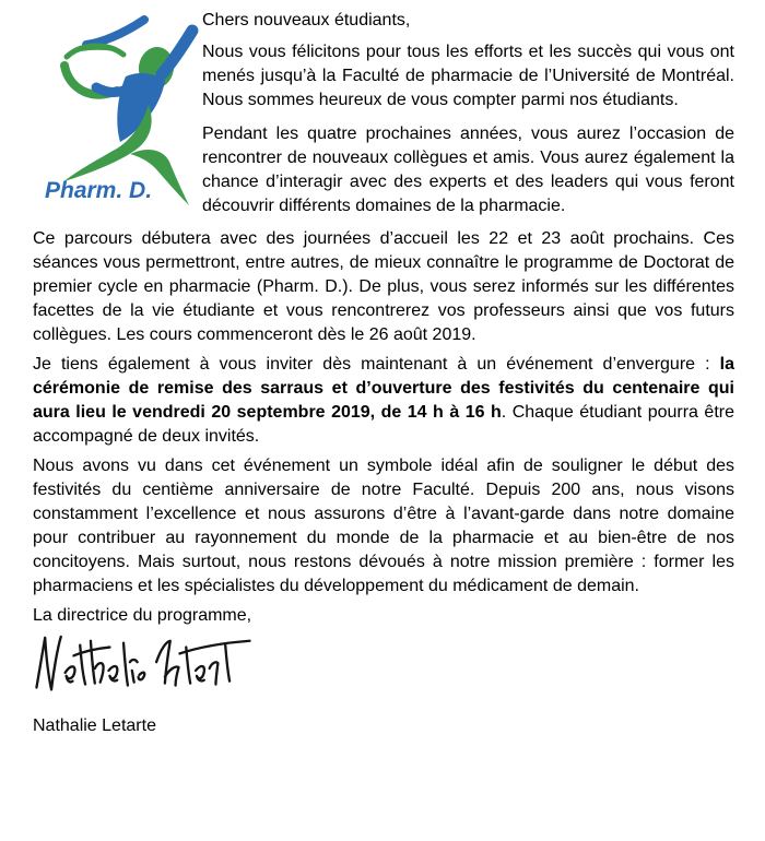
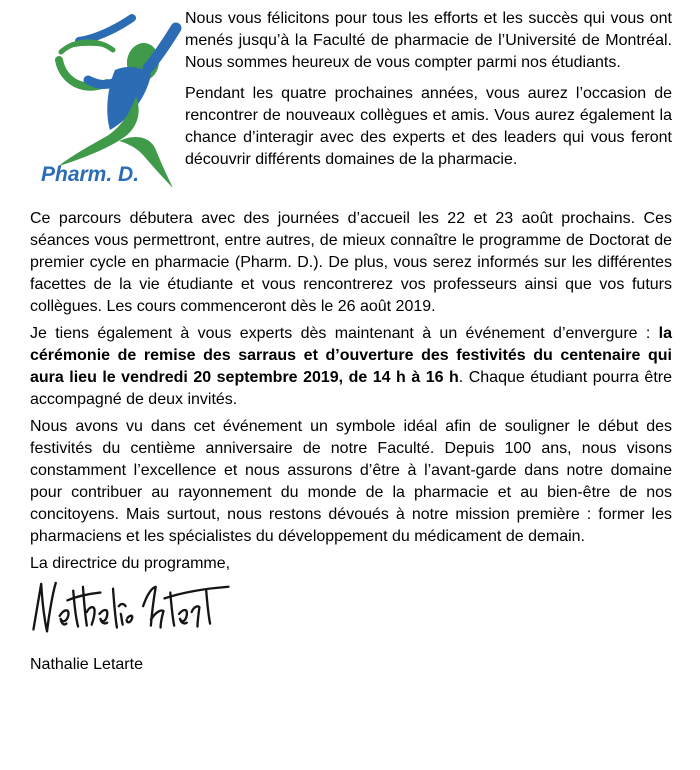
  Pharm. D.
- Chers nouveaux étudiants,
  Nous vous félicitons pour tous les efforts et les succès qui vous ont menés jusqu’à la Faculté de pharmacie de l’Université de Montréal. Nous sommes heureux de vous compter parmi nos étudiants.
  Pendant les quatre prochaines années, vous aurez l’occasion de rencontrer de nouveaux collègues et amis. Vous aurez également la chance d’interagir avec des experts et des leaders qui vous feront découvrir différents domaines de la pharmacie.
  Ce parcours débutera avec des journées d’accueil les 22 et 23 août prochains. Ces séances vous permettront, entre autres, de mieux connaître le programme de Doctorat de premier cycle en pharmacie (Pharm. D.). De plus, vous serez informés sur les différentes facettes de la vie étudiante et vous rencontrerez vos professeurs ainsi que vos futurs collègues. Les cours commenceront dès le 26 août 2019.
- Je tiens également à vous inviter dès maintenant à un événement d’envergure : la cérémonie de remise des sarraus et d’ouverture des festivités du centenaire qui aura lieu le vendredi 20 septembre 2019, de 14 h à 16 h. Chaque étudiant pourra être accompagné de deux invités.
+ Je tiens également à vous experts dès maintenant à un événement d’envergure : la cérémonie de remise des sarraus et d’ouverture des festivités du centenaire qui aura lieu le vendredi 20 septembre 2019, de 14 h à 16 h. Chaque étudiant pourra être accompagné de deux invités.
- Nous avons vu dans cet événement un symbole idéal afin de souligner le début des festivités du centième anniversaire de notre Faculté. Depuis 200 ans, nous visons constamment l’excellence et nous assurons d’être à l’avant-garde dans notre domaine pour contribuer au rayonnement du monde de la pharmacie et au bien-être de nos concitoyens. Mais surtout, nous restons dévoués à notre mission première : former les pharmaciens et les spécialistes du développement du médicament de demain.
+ Nous avons vu dans cet événement un symbole idéal afin de souligner le début des festivités du centième anniversaire de notre Faculté. Depuis 100 ans, nous visons constamment l’excellence et nous assurons d’être à l’avant-garde dans notre domaine pour contribuer au rayonnement du monde de la pharmacie et au bien-être de nos concitoyens. Mais surtout, nous restons dévoués à notre mission première : former les pharmaciens et les spécialistes du développement du médicament de demain.
  La directrice du programme,
  Nathalie Letarte
